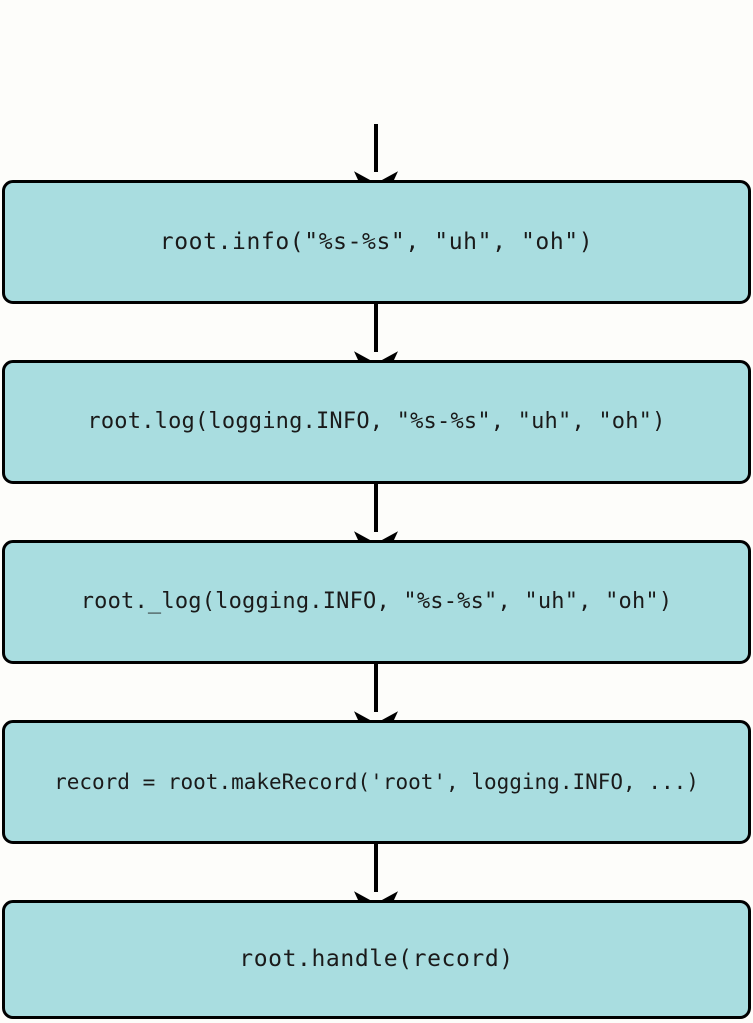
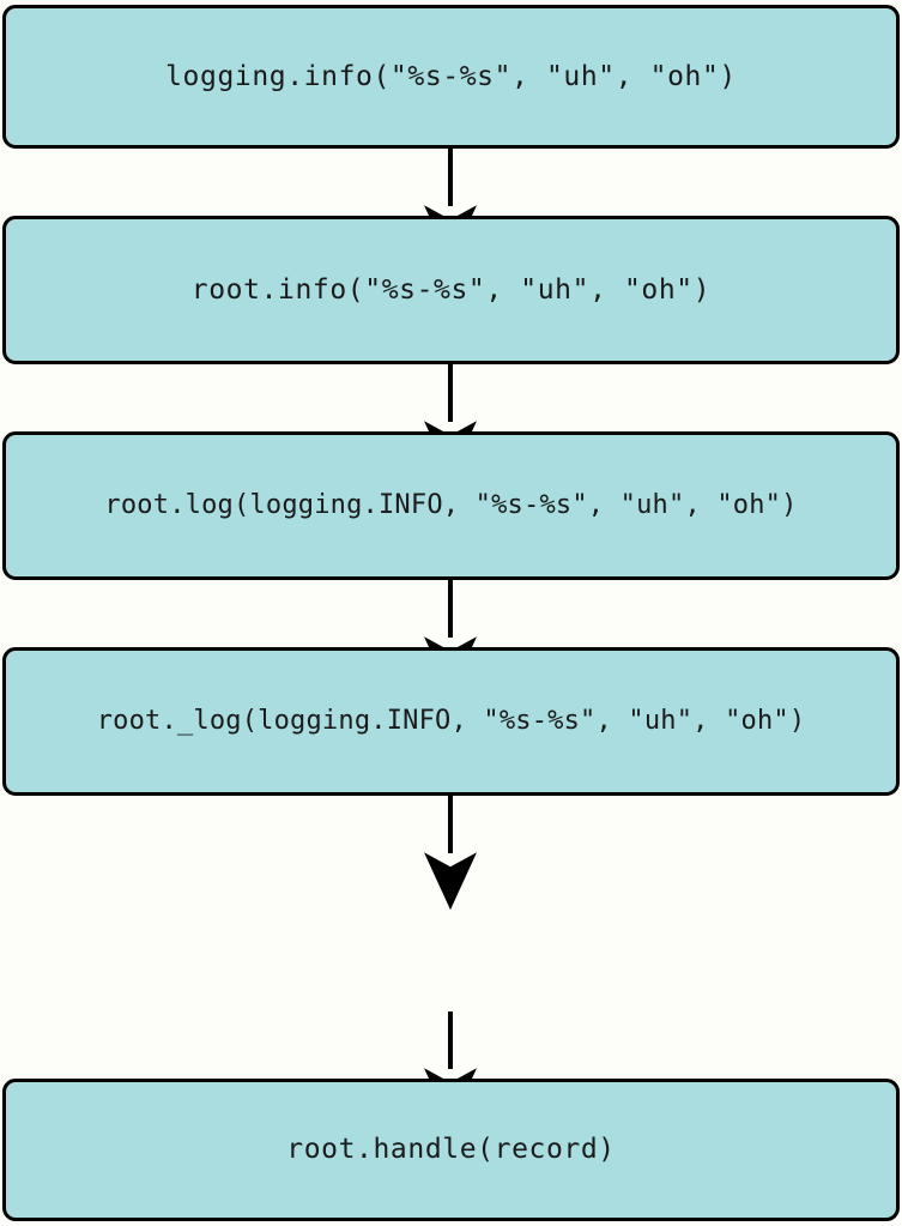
+ logging.info("%s-%s", "uh", "oh")
  root.info("%s-%s", "uh", "oh")
  root.log(logging.INFO, "%s-%s", "uh", "oh")
  root._log(logging.INFO, "%s-%s", "uh", "oh")
- record = root.makeRecord('root', logging.INFO, ...)
  root.handle(record)
